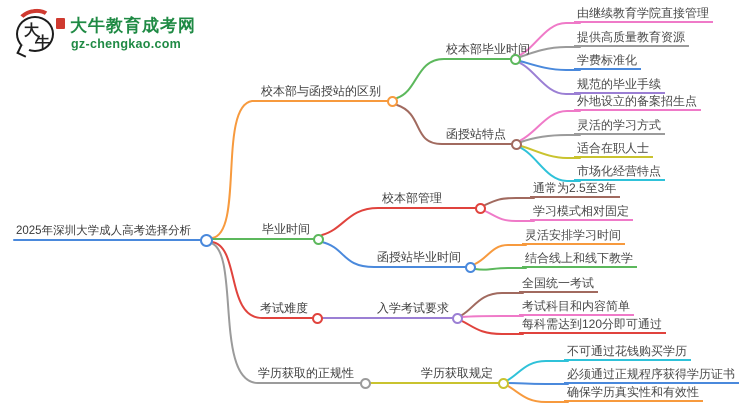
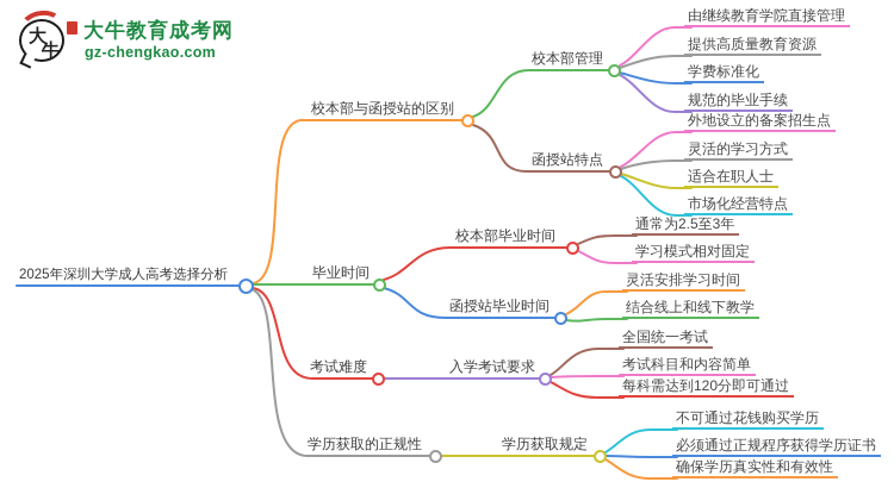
  大
  牛
  大牛教育成考网
  gz-chengkao.com
  2025年深圳大学成人高考选择分析
  校本部与函授站的区别
- 校本部毕业时间
+ 校本部管理
  函授站特点
  毕业时间
- 校本部管理
+ 校本部毕业时间
  函授站毕业时间
  考试难度
  入学考试要求
  学历获取的正规性
  学历获取规定
  由继续教育学院直接管理
  提供高质量教育资源
  学费标准化
  规范的毕业手续
  外地设立的备案招生点
  灵活的学习方式
  适合在职人士
  市场化经营特点
  通常为2.5至3年
  学习模式相对固定
  灵活安排学习时间
  结合线上和线下教学
  全国统一考试
  考试科目和内容简单
  每科需达到120分即可通过
  不可通过花钱购买学历
  必须通过正规程序获得学历证书
  确保学历真实性和有效性
